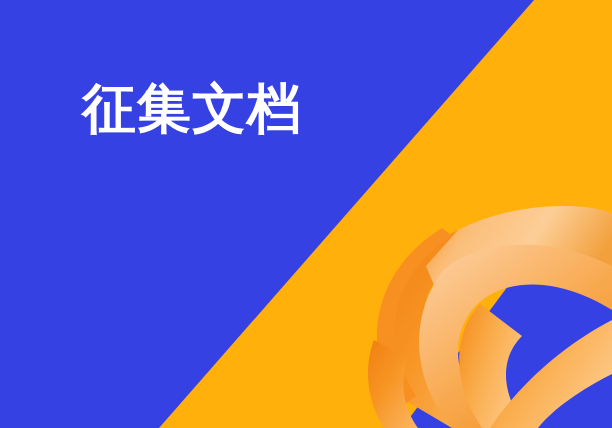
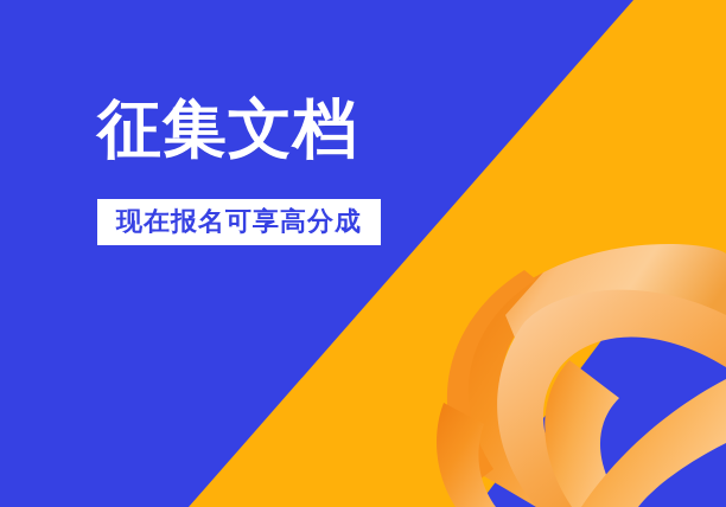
  征集文档
+ 现在报名可享高分成
